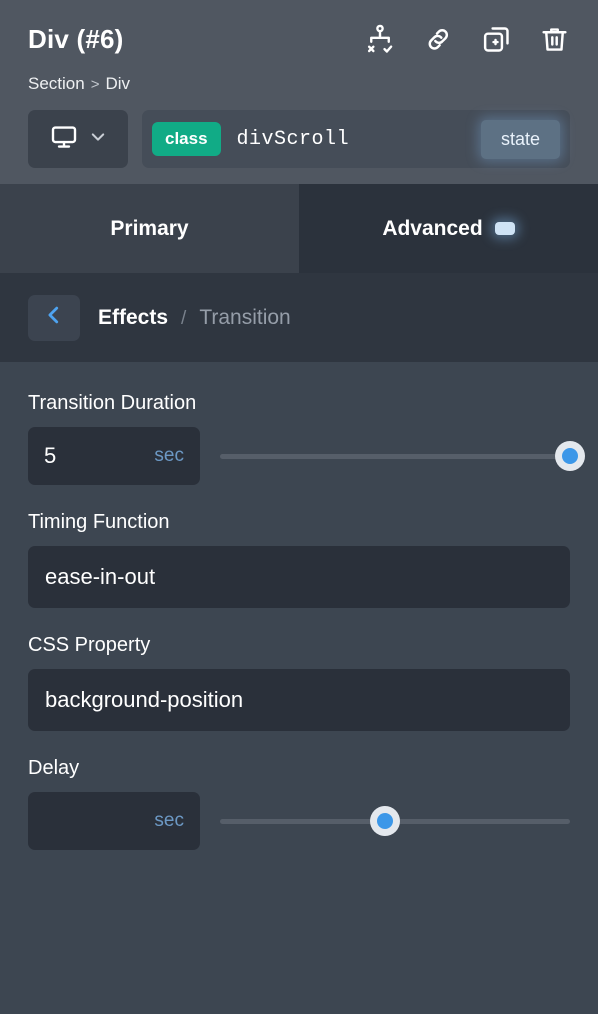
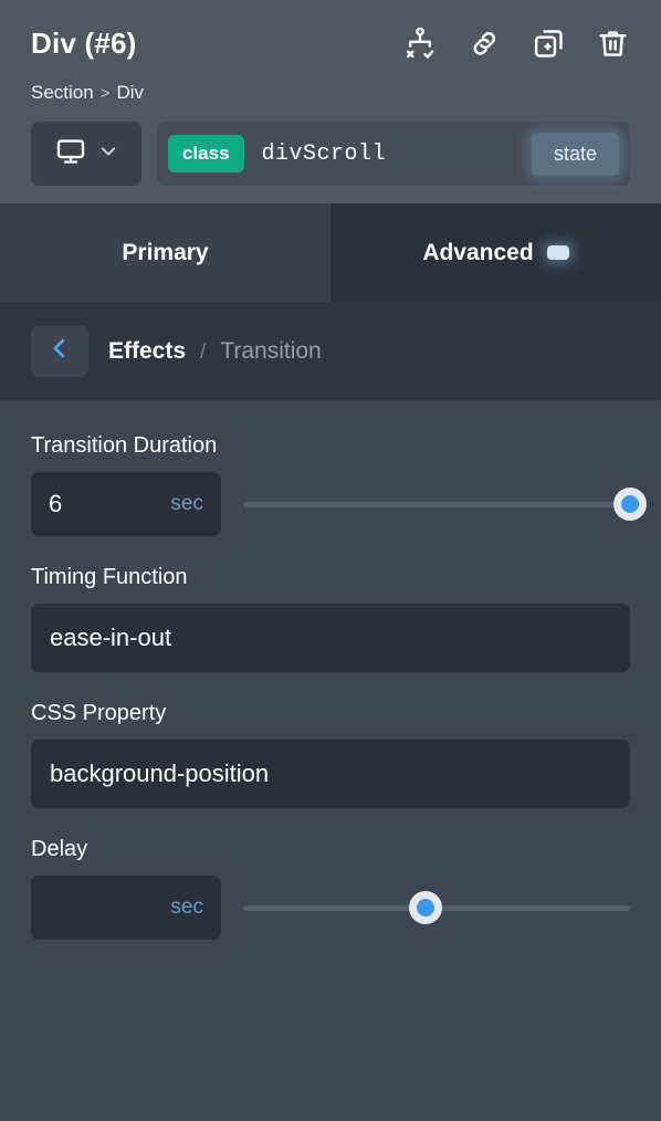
  Div (#6)
  Section
  >
  Div
  class
  divScroll
  state
  Primary
  Advanced
  Effects
  /
  Transition
  Transition Duration
- 5
+ 6
  sec
  Timing Function
  ease-in-out
  CSS Property
  background-position
  Delay
  sec
